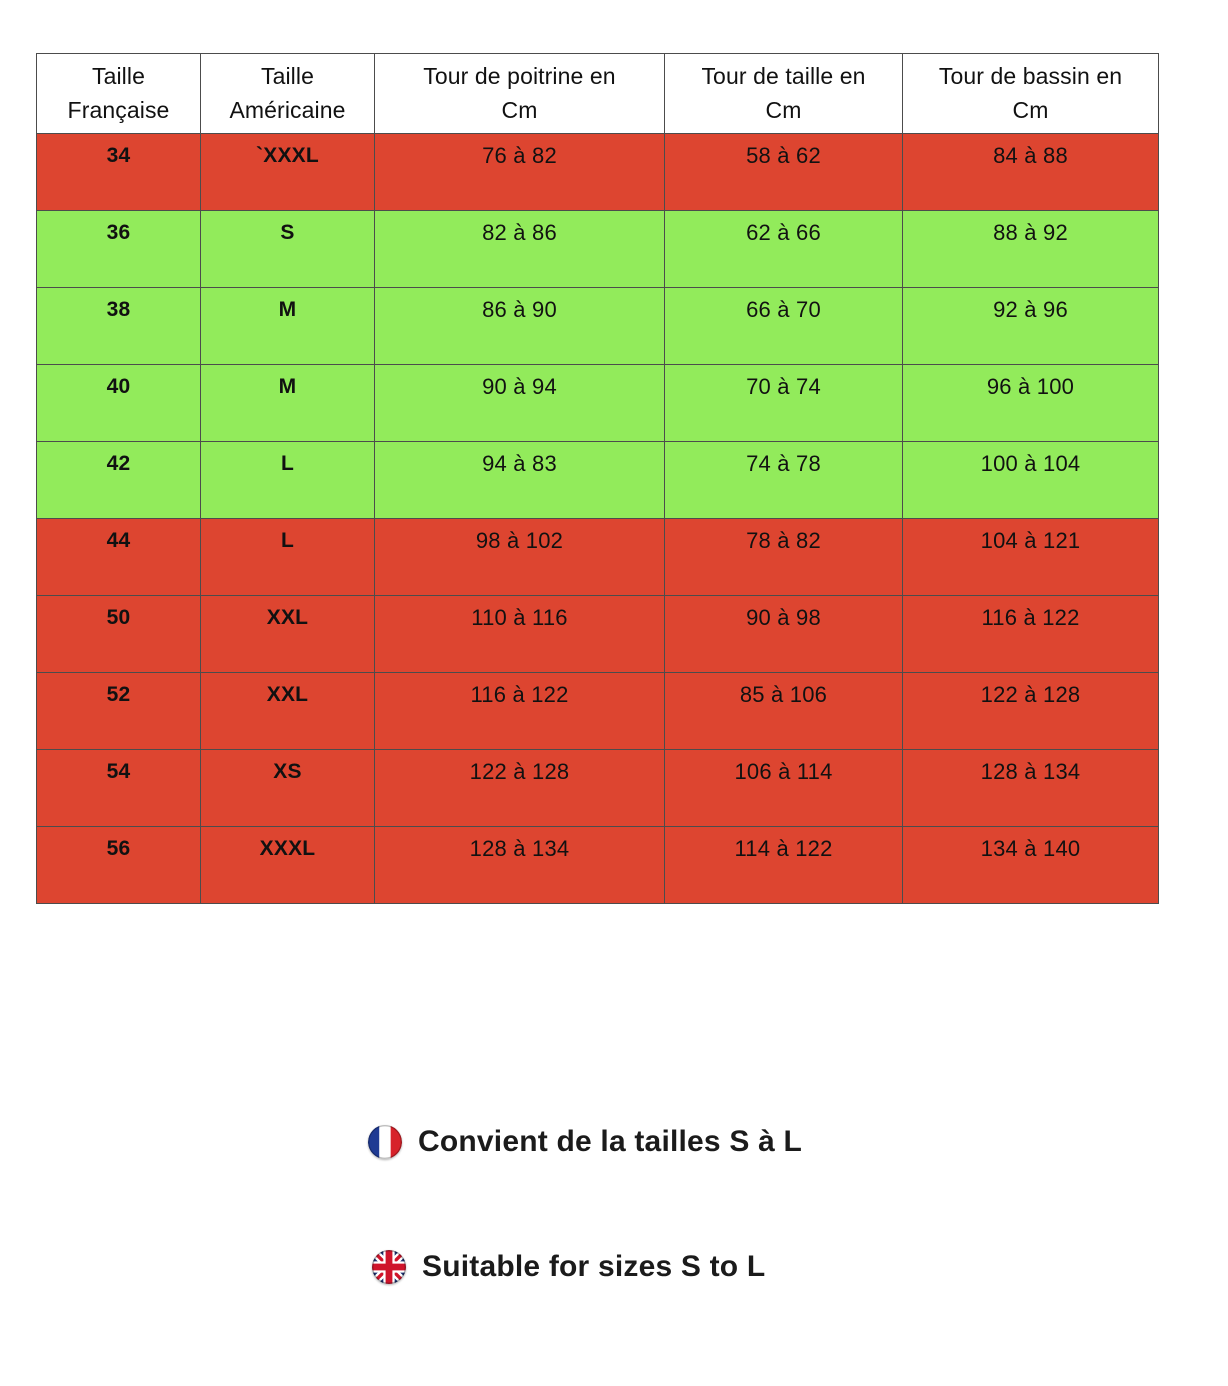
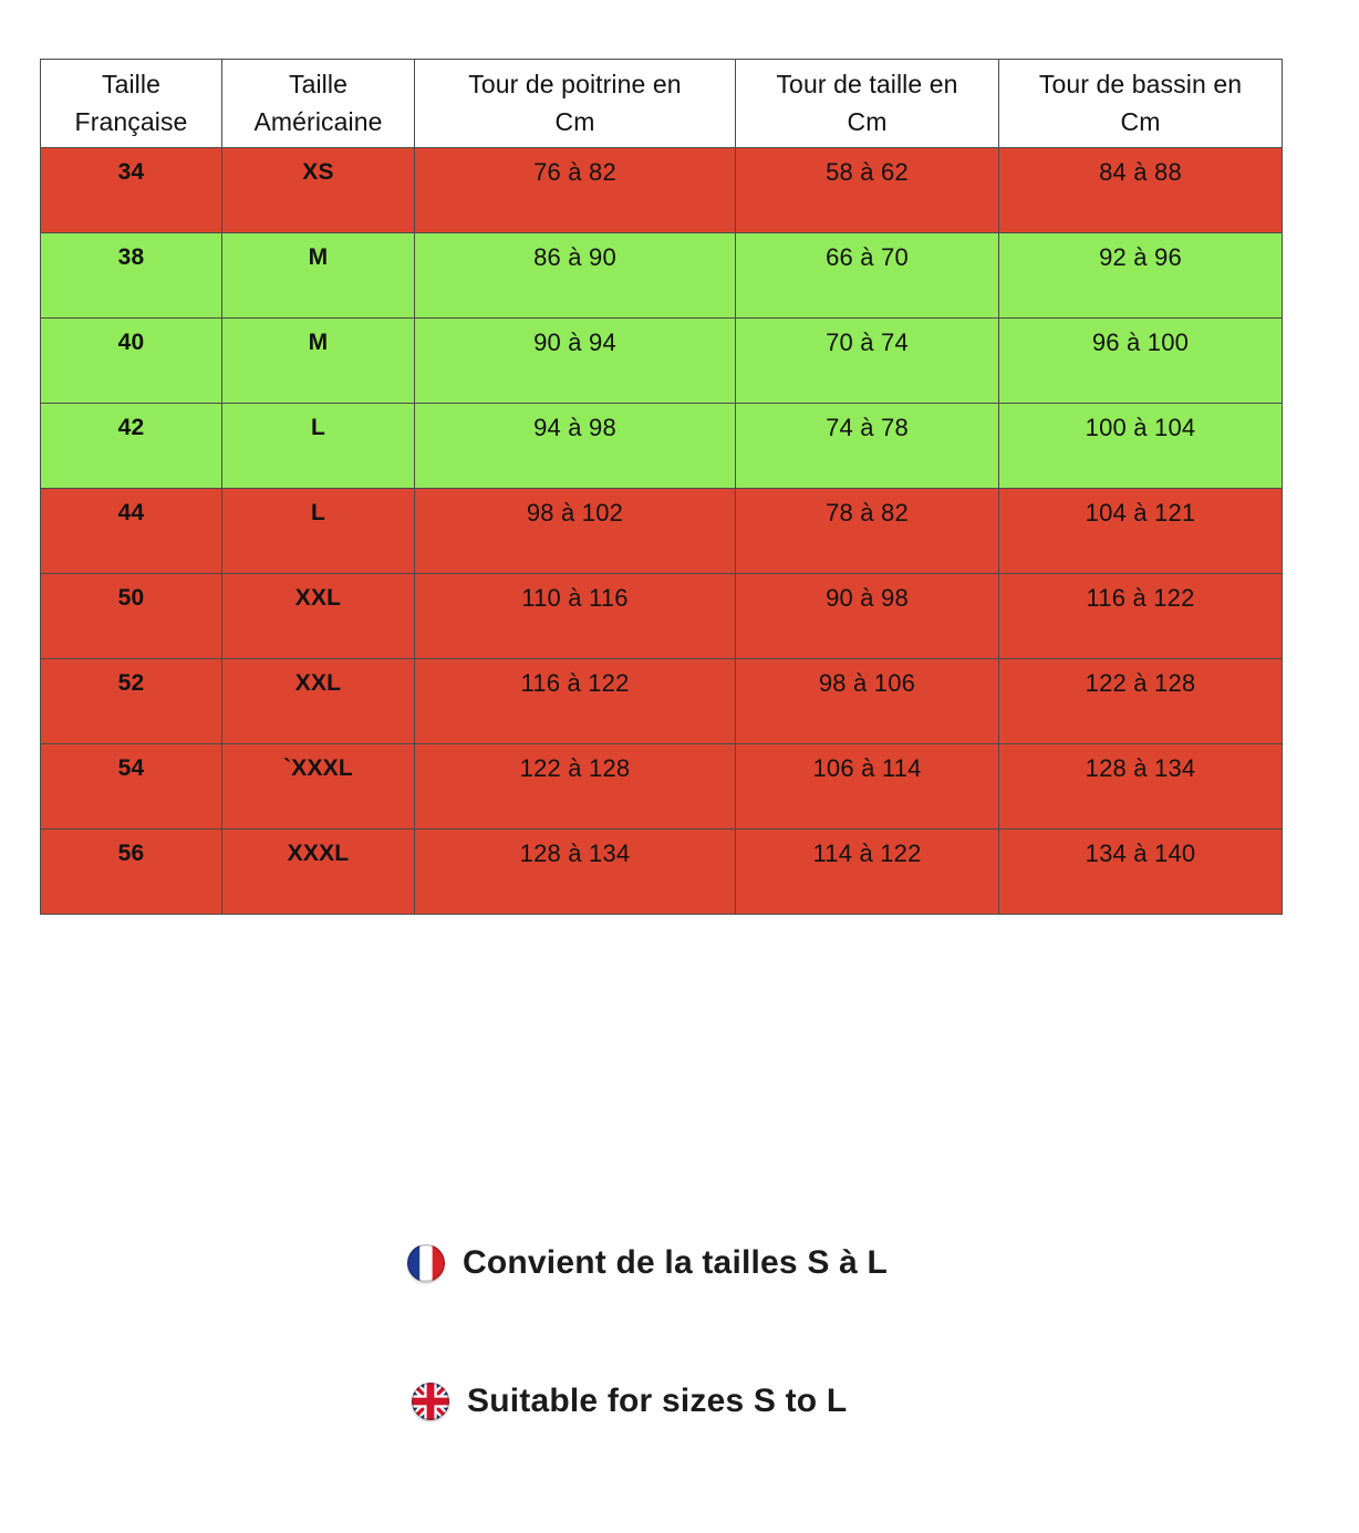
  Taille Française	Taille Américaine	Tour de poitrine en Cm	Tour de taille en Cm	Tour de bassin en Cm
- 34	`XXXL	76 à 82	58 à 62	84 à 88
+ 34	XS	76 à 82	58 à 62	84 à 88
- 36	S	82 à 86	62 à 66	88 à 92
  38	M	86 à 90	66 à 70	92 à 96
  40	M	90 à 94	70 à 74	96 à 100
- 42	L	94 à 83	74 à 78	100 à 104
+ 42	L	94 à 98	74 à 78	100 à 104
  44	L	98 à 102	78 à 82	104 à 121
  50	XXL	110 à 116	90 à 98	116 à 122
- 52	XXL	116 à 122	85 à 106	122 à 128
+ 52	XXL	116 à 122	98 à 106	122 à 128
- 54	XS	122 à 128	106 à 114	128 à 134
+ 54	`XXXL	122 à 128	106 à 114	128 à 134
  56	XXXL	128 à 134	114 à 122	134 à 140
  Convient de la tailles S à L
  Suitable for sizes S to L
